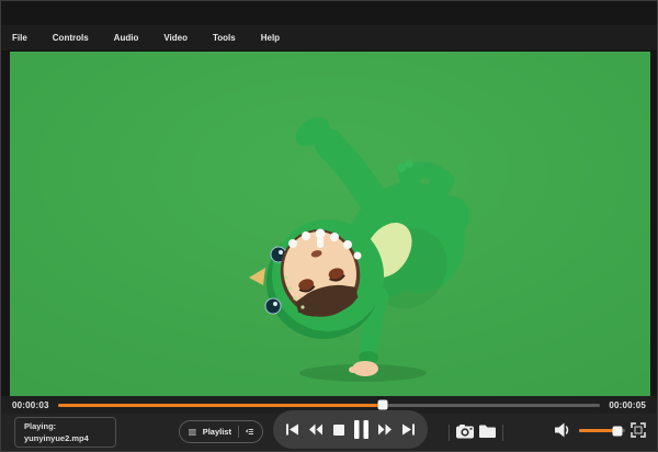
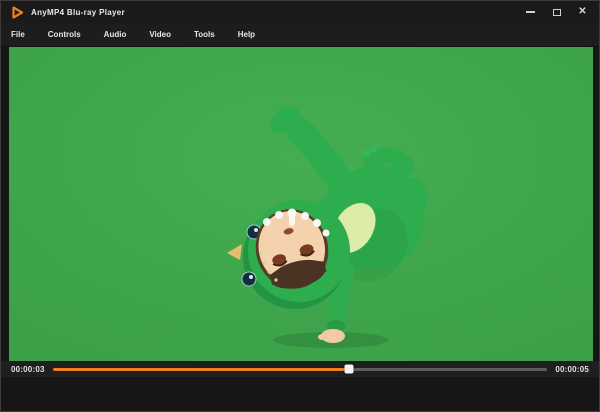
+ AnyMP4 Blu-ray Player
+ ✕
  File
  Controls
  Audio
  Video
  Tools
  Help
  00:00:03
  00:00:05
- Playing:
- yunyinyue2.mp4
- Playlist
